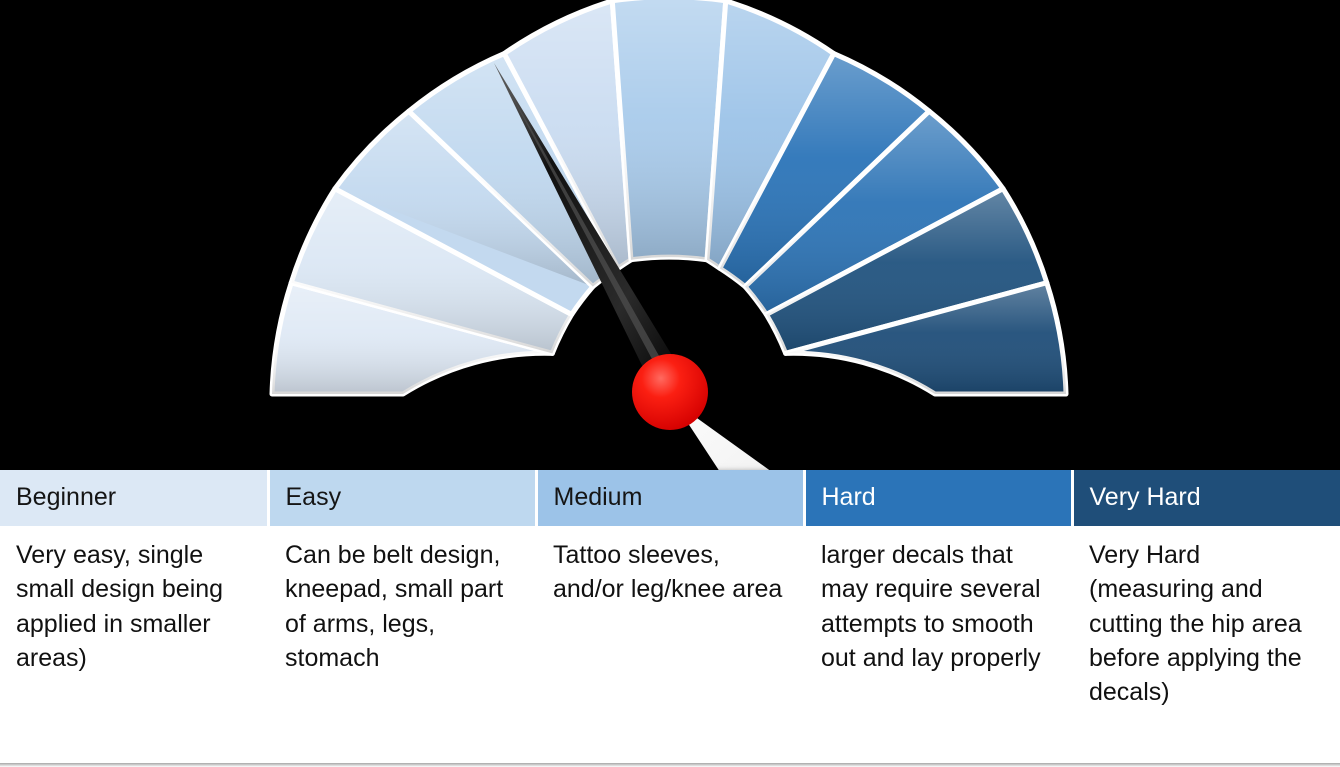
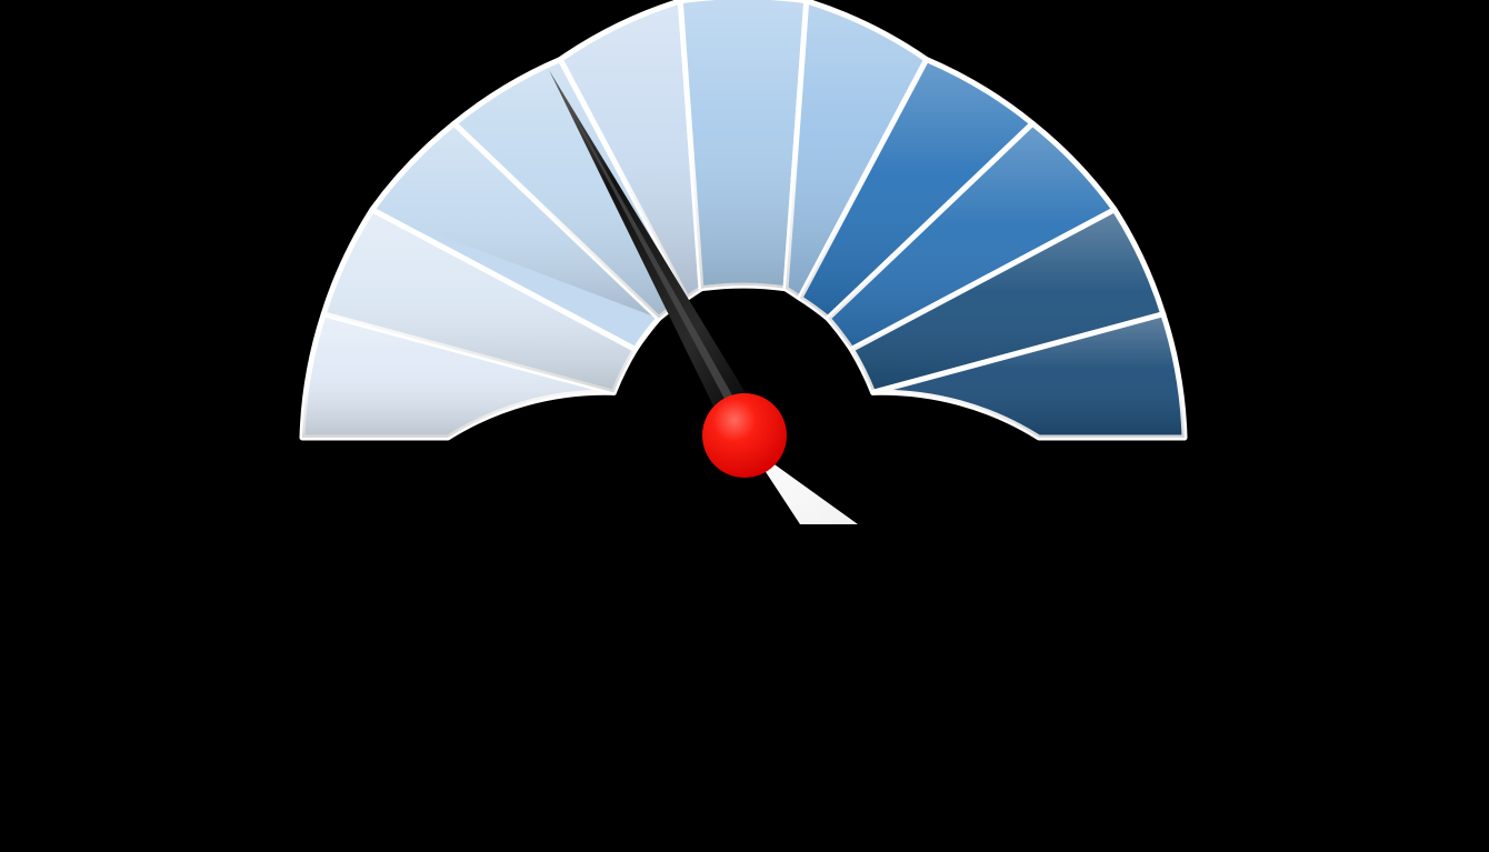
- Beginner	Easy	Medium	Hard	Very Hard
- Very easy, single small design being applied in smaller areas)	Can be belt design, kneepad, small part of arms, legs, stomach	Tattoo sleeves, and/or leg/knee area	larger decals that may require several attempts to smooth out and lay properly	Very Hard (measuring and cutting the hip area before applying the decals)
